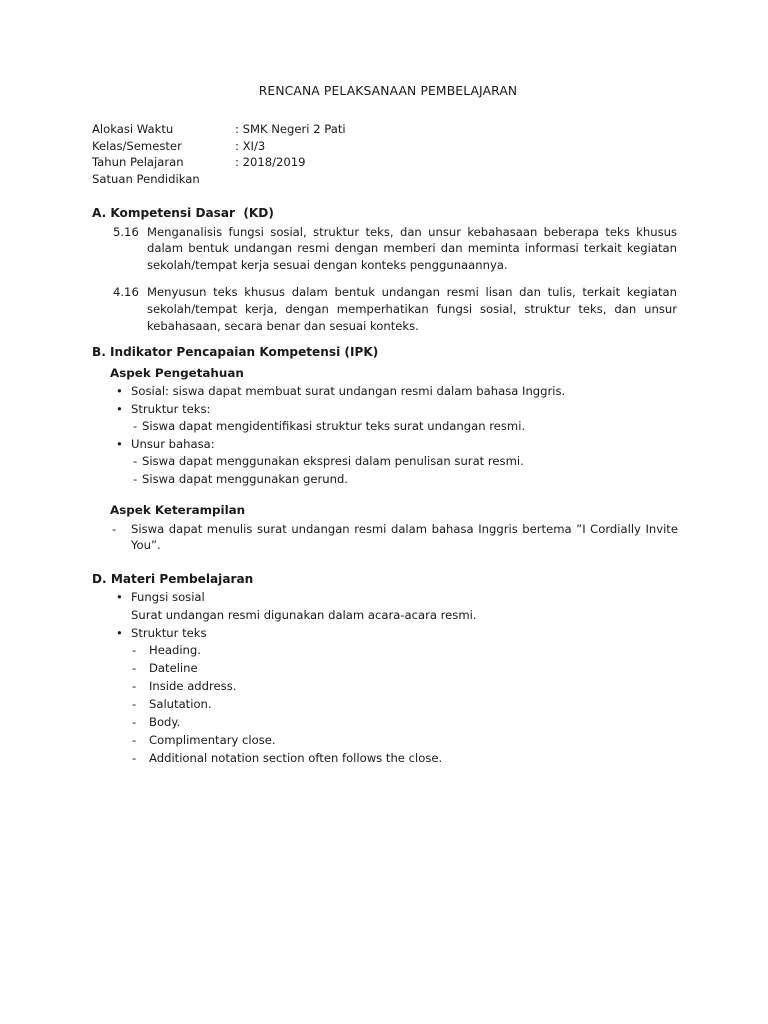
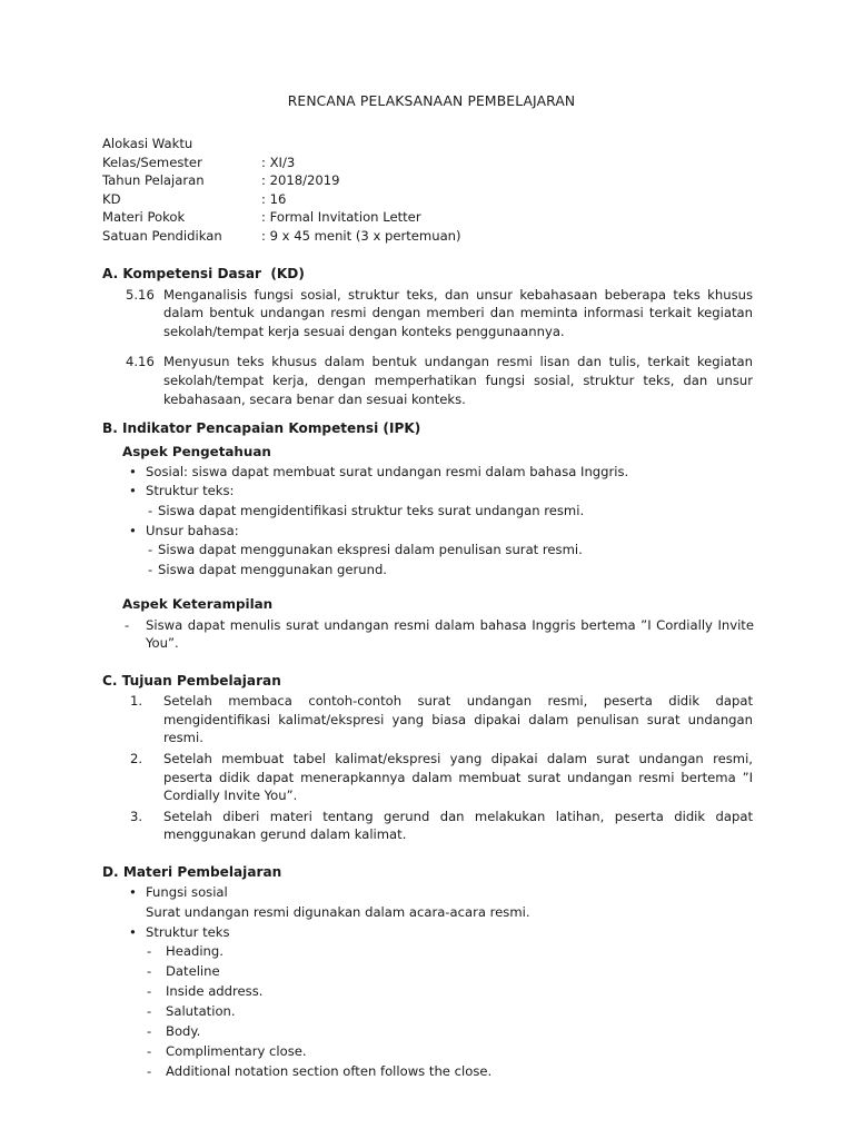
  RENCANA PELAKSANAAN PEMBELAJARAN
  Alokasi Waktu
- : SMK Negeri 2 Pati
  Kelas/Semester
  : XI/3
  Tahun Pelajaran
  : 2018/2019
+ KD
+ : 16
+ Materi Pokok
+ : Formal Invitation Letter
  Satuan Pendidikan
+ : 9 x 45 menit (3 x pertemuan)
  A. Kompetensi Dasar (KD)
  5.16
  Menganalisis fungsi sosial, struktur teks, dan unsur kebahasaan beberapa teks khusus dalam bentuk undangan resmi dengan memberi dan meminta informasi terkait kegiatan sekolah/tempat kerja sesuai dengan konteks penggunaannya.
  4.16
  Menyusun teks khusus dalam bentuk undangan resmi lisan dan tulis, terkait kegiatan sekolah/tempat kerja, dengan memperhatikan fungsi sosial, struktur teks, dan unsur kebahasaan, secara benar dan sesuai konteks.
  B. Indikator Pencapaian Kompetensi (IPK)
  Aspek Pengetahuan
  •
  Sosial: siswa dapat membuat surat undangan resmi dalam bahasa Inggris.
  •
  Struktur teks:
  -
  Siswa dapat mengidentifikasi struktur teks surat undangan resmi.
  •
  Unsur bahasa:
  -
  Siswa dapat menggunakan ekspresi dalam penulisan surat resmi.
  -
  Siswa dapat menggunakan gerund.
  Aspek Keterampilan
  -
  Siswa dapat menulis surat undangan resmi dalam bahasa Inggris bertema ”I Cordially Invite You”.
+ C. Tujuan Pembelajaran
+ 1.
+ Setelah membaca contoh-contoh surat undangan resmi, peserta didik dapat mengidentifikasi kalimat/ekspresi yang biasa dipakai dalam penulisan surat undangan resmi.
+ 2.
+ Setelah membuat tabel kalimat/ekspresi yang dipakai dalam surat undangan resmi, peserta didik dapat menerapkannya dalam membuat surat undangan resmi bertema ”I Cordially Invite You”.
+ 3.
+ Setelah diberi materi tentang gerund dan melakukan latihan, peserta didik dapat menggunakan gerund dalam kalimat.
  D. Materi Pembelajaran
  •
  Fungsi sosial
  Surat undangan resmi digunakan dalam acara-acara resmi.
  •
  Struktur teks
  -
  Heading.
  -
  Dateline
  -
  Inside address.
  -
  Salutation.
  -
  Body.
  -
  Complimentary close.
  -
  Additional notation section often follows the close.
